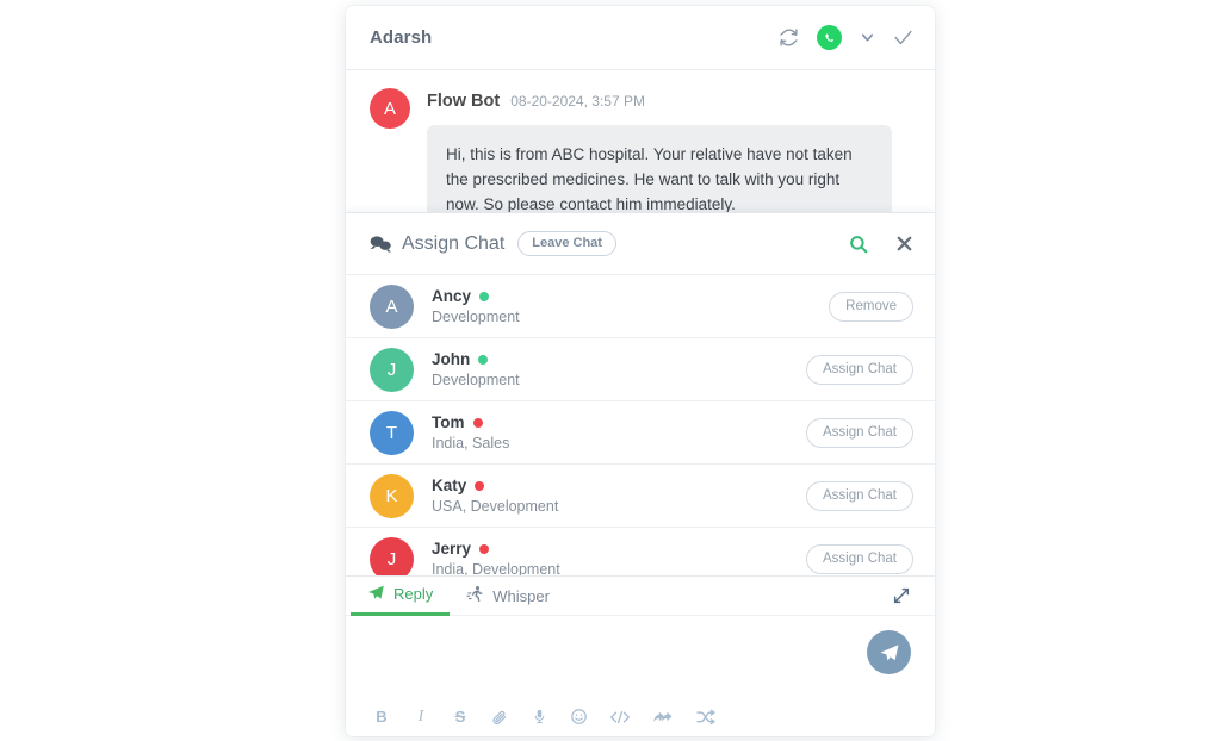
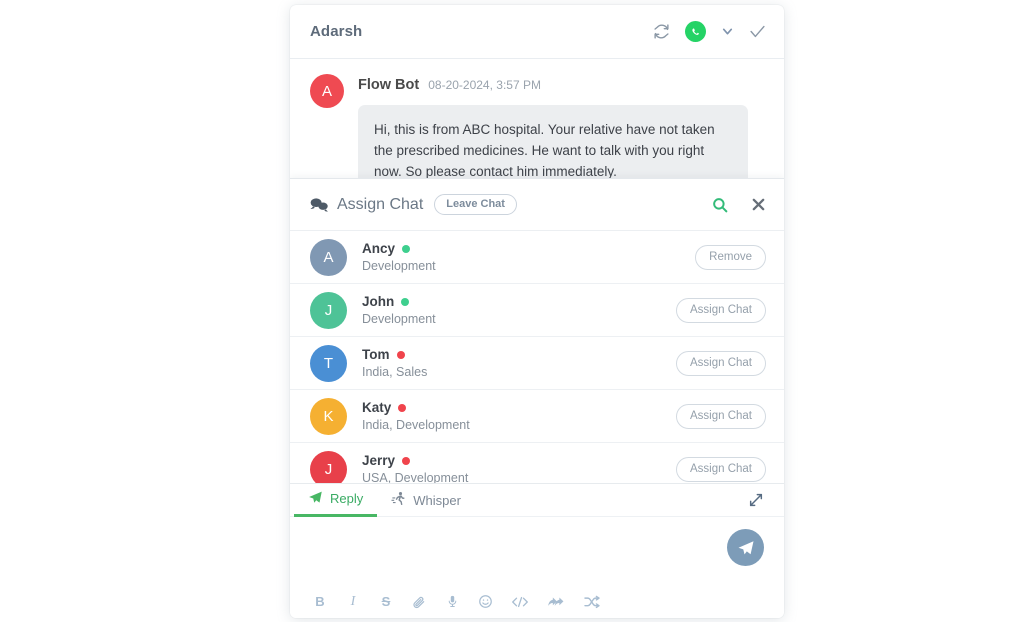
  Adarsh
  A
  Flow Bot
  08-20-2024, 3:57 PM
  Hi, this is from ABC hospital. Your relative have not taken the prescribed medicines. He want to talk with you right now. So please contact him immediately.
  Assign Chat
  Leave Chat
  A
  Ancy
  Development
  Remove
  J
  John
  Development
  Assign Chat
  T
  Tom
  India, Sales
  Assign Chat
  K
  Katy
- USA, Development
+ India, Development
  Assign Chat
  J
  Jerry
- India, Development
+ USA, Development
  Assign Chat
  Reply
  Whisper
  B
  I
  S
